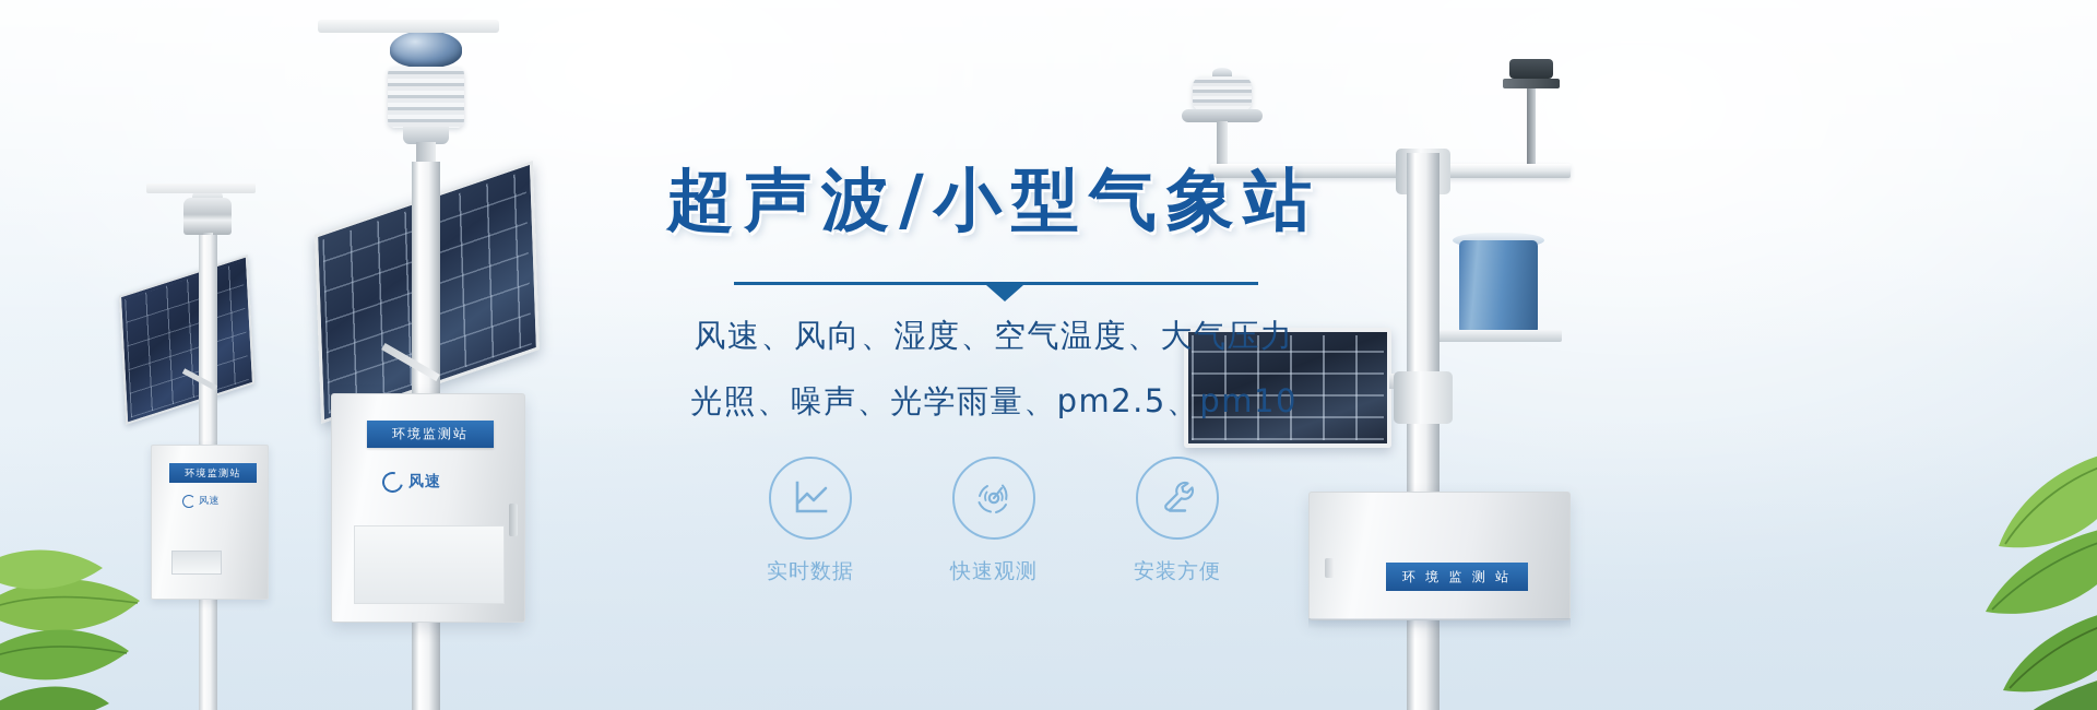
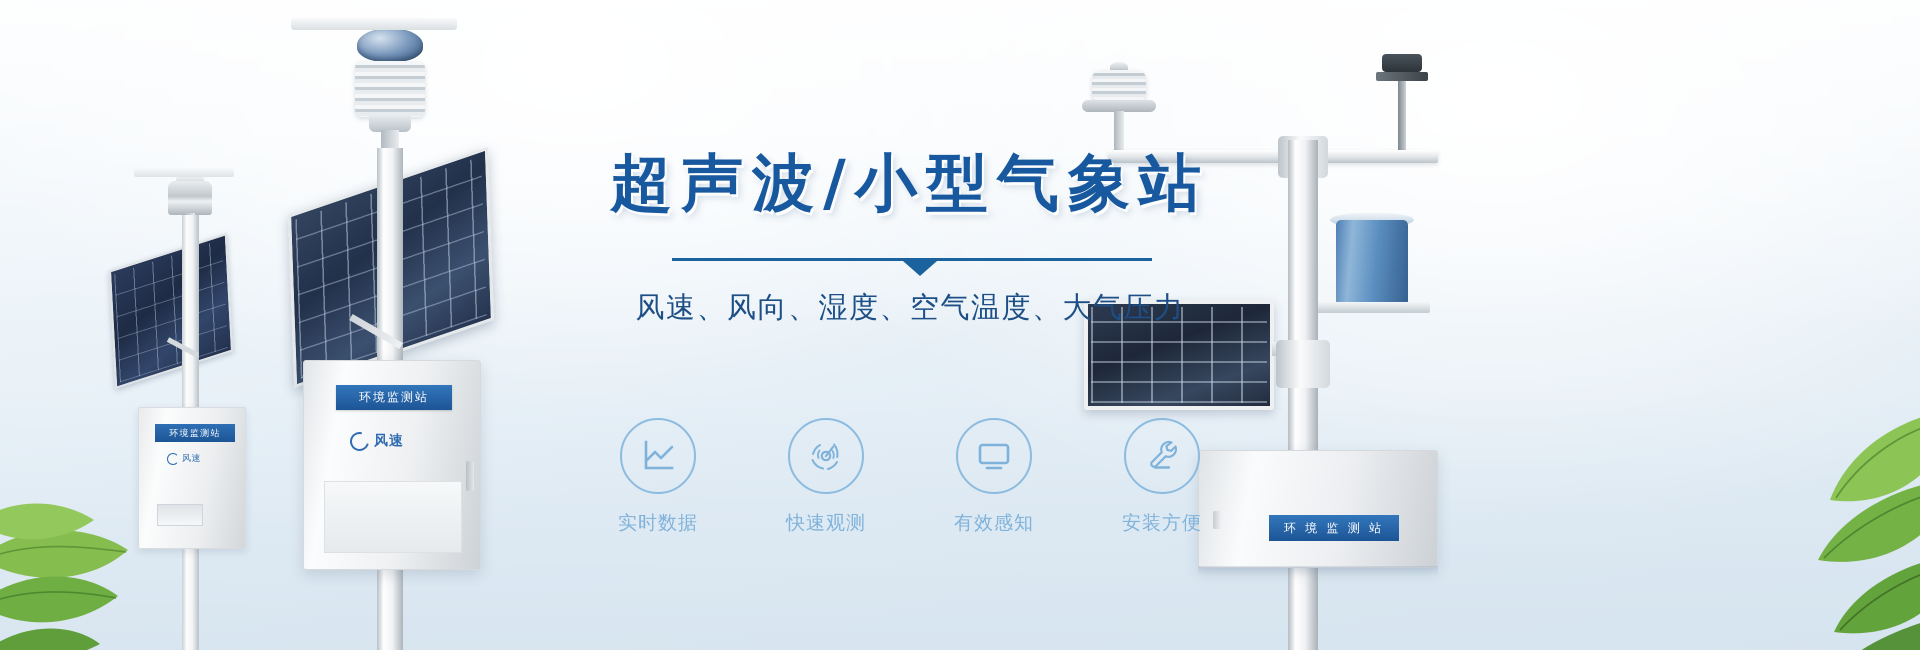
  环境监测站
  风速
  环境监测站
  风速
  环 境 监 测 站
  超声波/小型气象站
  风速、风向、湿度、空气温度、大气压力
- 光照、噪声、光学雨量、pm2.5、pm10
  实时数据
  快速观测
+ 有效感知
  安装方便
